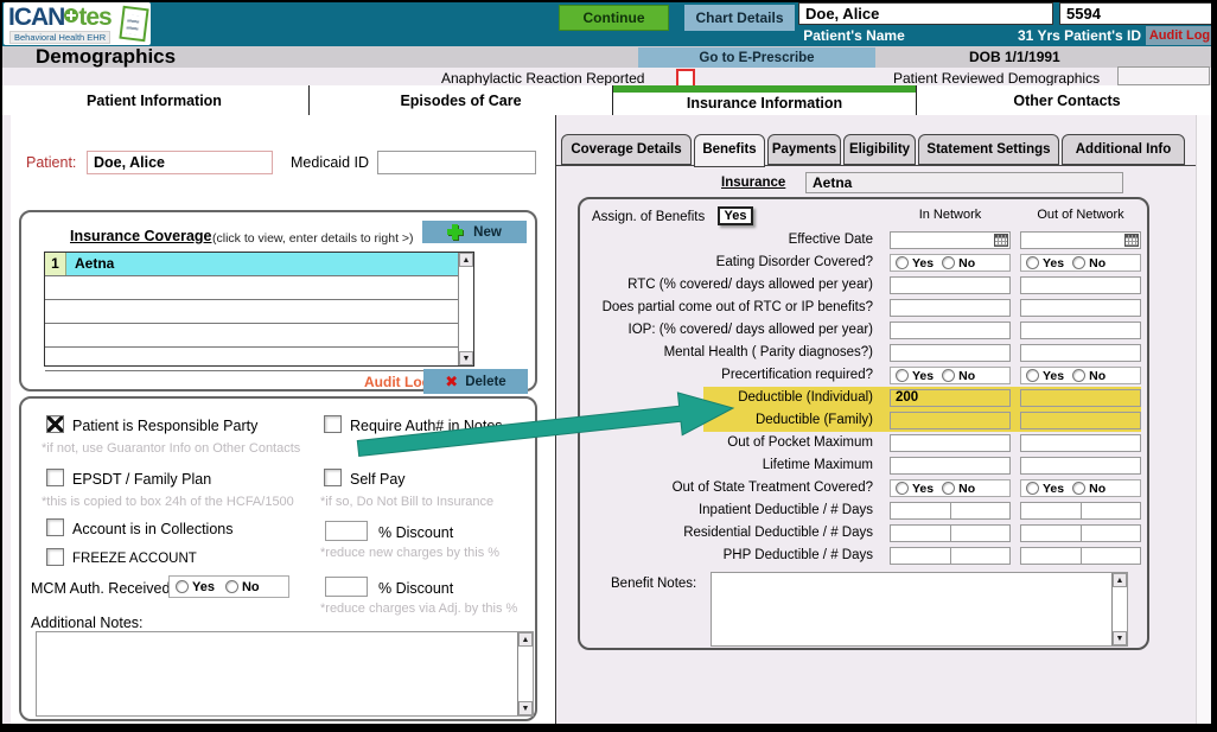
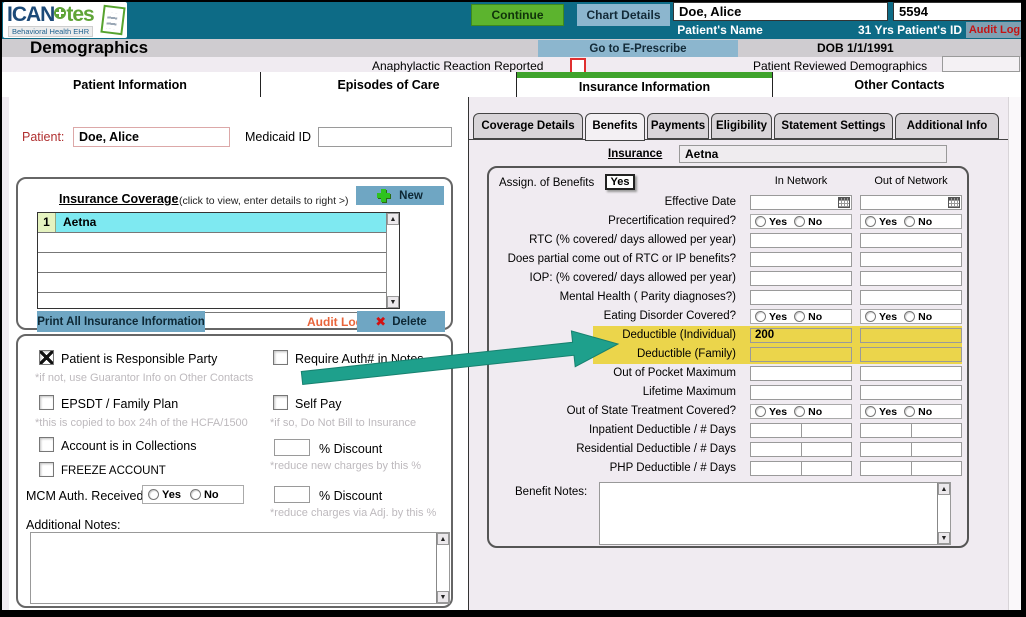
  ICAN tes
  Behavioral Health EHR
  Continue
  Chart Details
  Doe, Alice
  5594
  Patient's Name
  31 Yrs Patient's ID
  Audit Log
  Demographics
  Go to E-Prescribe
  DOB 1/1/1991
  Anaphylactic Reaction Reported
  Patient Reviewed Demographics
  Patient Information
  Episodes of Care
  Insurance Information
  Other Contacts
  Patient:
  Doe, Alice
  Medicaid ID
  Insurance Coverage
  (click to view, enter details to right >)
  New
  1 Aetna
+ Print All Insurance Information
  Audit Lo
  Delete
  Patient is Responsible Party
  *if not, use Guarantor Info on Other Contacts
  Require Auth# in Not
  EPSDT / Family Plan
  *this is copied to box 24h of the HCFA/1500
  Self Pay
  *if so, Do Not Bill to Insurance
  Account is in Collections
  % Discount
  *reduce new charges by this %
  FREEZE ACCOUNT
  MCM Auth. Received
  Yes
  No
  % Discount
  *reduce charges via Adj. by this %
  Additional Notes:
  Coverage Details
  Benefits
  Payments
  Eligibility
  Statement Settings
  Additional Info
  Insurance
  Aetna
  Assign. of Benefits
  Yes
  In Network
  Out of Network
  Effective Date
- Eating Disorder Covered?
+ Precertification required?
  Yes
  No
  Yes
  No
  RTC (% covered/ days allowed per year)
  Does partial come out of RTC or IP benefits?
  IOP: (% covered/ days allowed per year)
  Mental Health ( Parity diagnoses?)
- Precertification required?
+ Eating Disorder Covered?
  Yes
  No
  Yes
  No
  Deductible (Individual)
  200
  Deductible (Family)
  Out of Pocket Maximum
  Lifetime Maximum
  Out of State Treatment Covered?
  Yes
  No
  Yes
  No
  Inpatient Deductible / # Days
  Residential Deductible / # Days
  PHP Deductible / # Days
  Benefit Notes:
